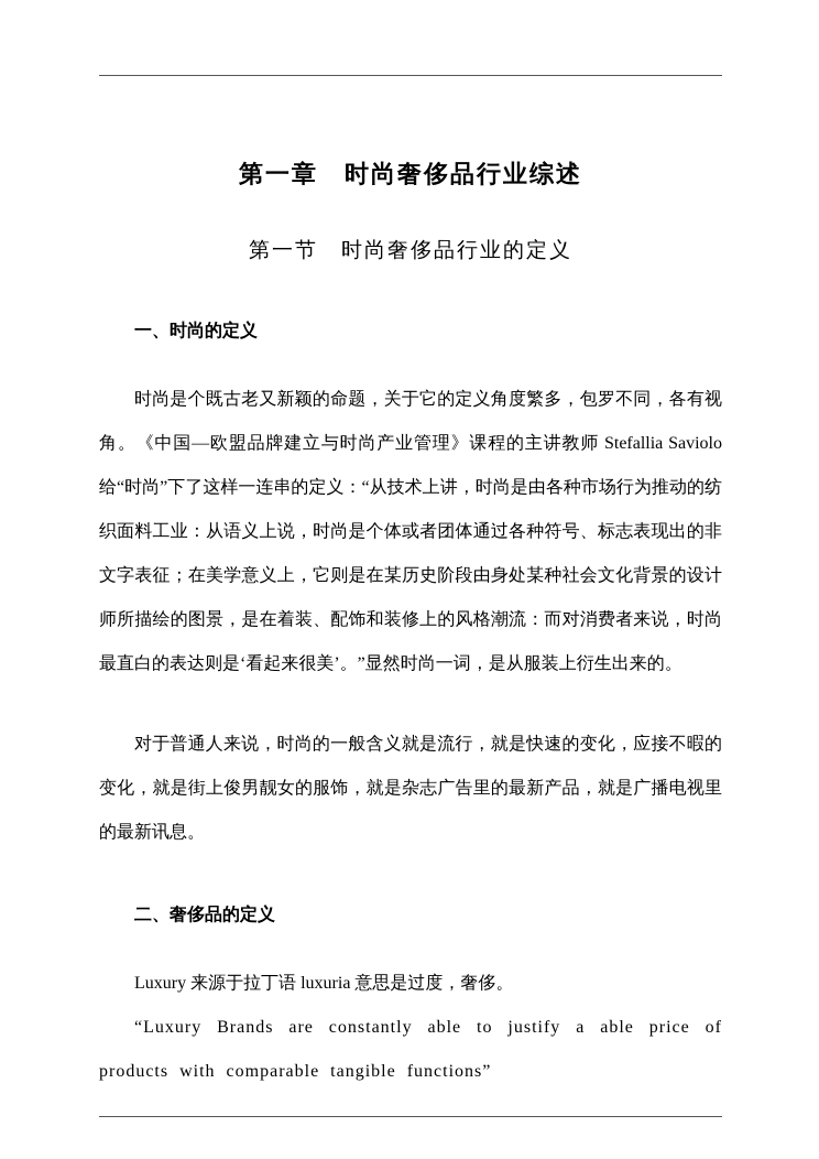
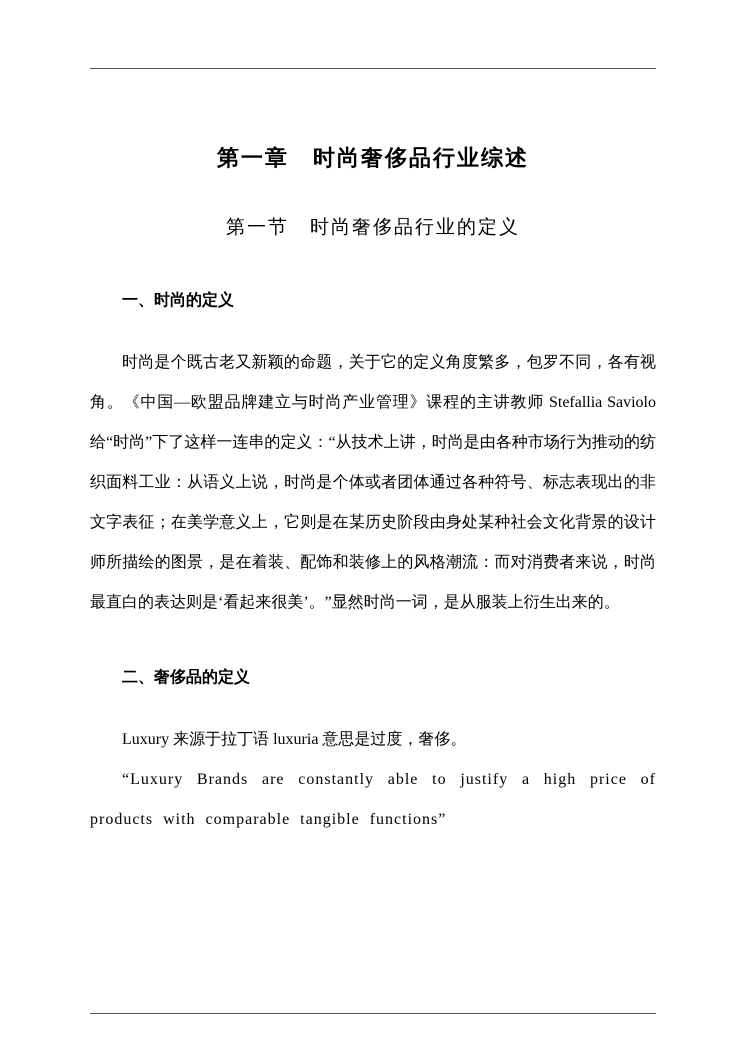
  第一章 时尚奢侈品行业综述
  第一节 时尚奢侈品行业的定义
  一、时尚的定义
  时尚是个既古老又新颖的命题，关于它的定义角度繁多，包罗不同，各有视角。《中国—欧盟品牌建立与时尚产业管理》课程的主讲教师 Stefallia Saviolo 给“时尚”下了这样一连串的定义：“从技术上讲，时尚是由各种市场行为推动的纺织面料工业：从语义上说，时尚是个体或者团体通过各种符号、标志表现出的非文字表征；在美学意义上，它则是在某历史阶段由身处某种社会文化背景的设计师所描绘的图景，是在着装、配饰和装修上的风格潮流：而对消费者来说，时尚最直白的表达则是‘看起来很美’。”显然时尚一词，是从服装上衍生出来的。
- 对于普通人来说，时尚的一般含义就是流行，就是快速的变化，应接不暇的变化，就是街上俊男靓女的服饰，就是杂志广告里的最新产品，就是广播电视里的最新讯息。
  二、奢侈品的定义
  Luxury 来源于拉丁语 luxuria 意思是过度，奢侈。
- “Luxury Brands are constantly able to justify a able price of products with comparable tangible functions”
+ “Luxury Brands are constantly able to justify a high price of products with comparable tangible functions”
